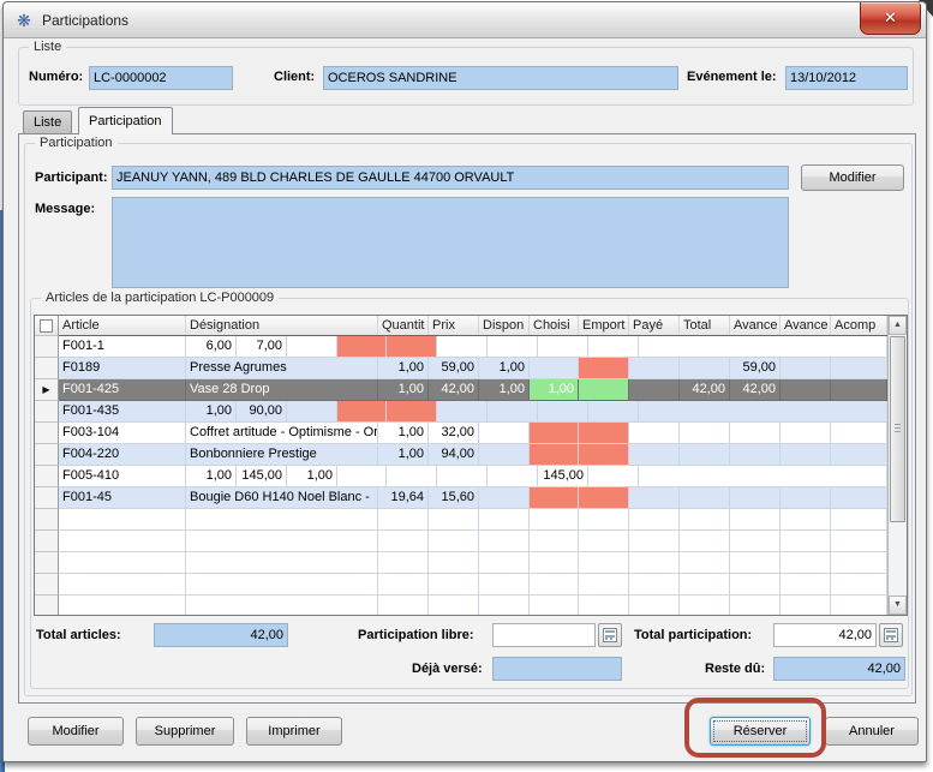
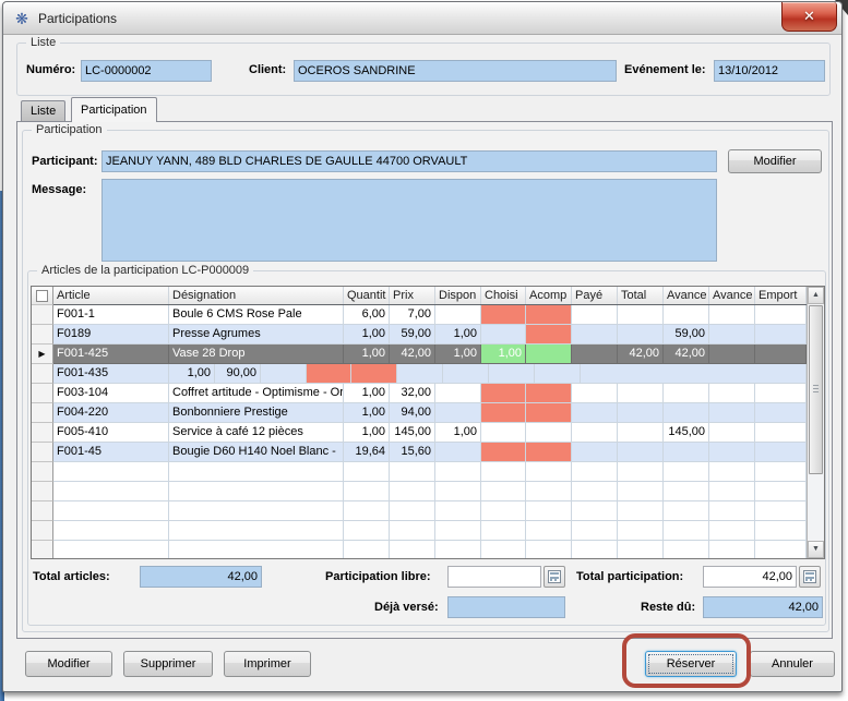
  ❋
  Participations
  ✕
  Liste
  Numéro:
  LC-0000002
  Client:
  OCEROS SANDRINE
  Evénement le:
  13/10/2012
  Liste
  Participation
  Participation
  Participant:
  JEANUY YANN, 489 BLD CHARLES DE GAULLE 44700 ORVAULT
  Modifier
  Message:
  Articles de la participation LC-P000009
  Article
  Désignation
  Quantit
  Prix
  Dispon
  Choisi
- Emport
+ Acomp
  Payé
  Total
  Avance
  Avance
- Acomp
+ Emport
  F001-1
+ Boule 6 CMS Rose Pale
  6,00
  7,00
  F0189
  Presse Agrumes
  1,00
  59,00
  1,00
  59,00
  ▶
  F001-425
  Vase 28 Drop
  1,00
  42,00
  1,00
  1,00
  42,00
  42,00
  F001-435
  1,00
  90,00
  F003-104
  Coffret artitude - Optimisme - Or
  1,00
  32,00
  F004-220
  Bonbonniere Prestige
  1,00
  94,00
  F005-410
+ Service à café 12 pièces
  1,00
  145,00
  1,00
  145,00
  F001-45
  Bougie D60 H140 Noel Blanc -
  19,64
  15,60
  Total articles:
  42,00
  Participation libre:
  Total participation:
  42,00
  Déjà versé:
  Reste dû:
  42,00
  Modifier
  Supprimer
  Imprimer
  Réserver
  Annuler
